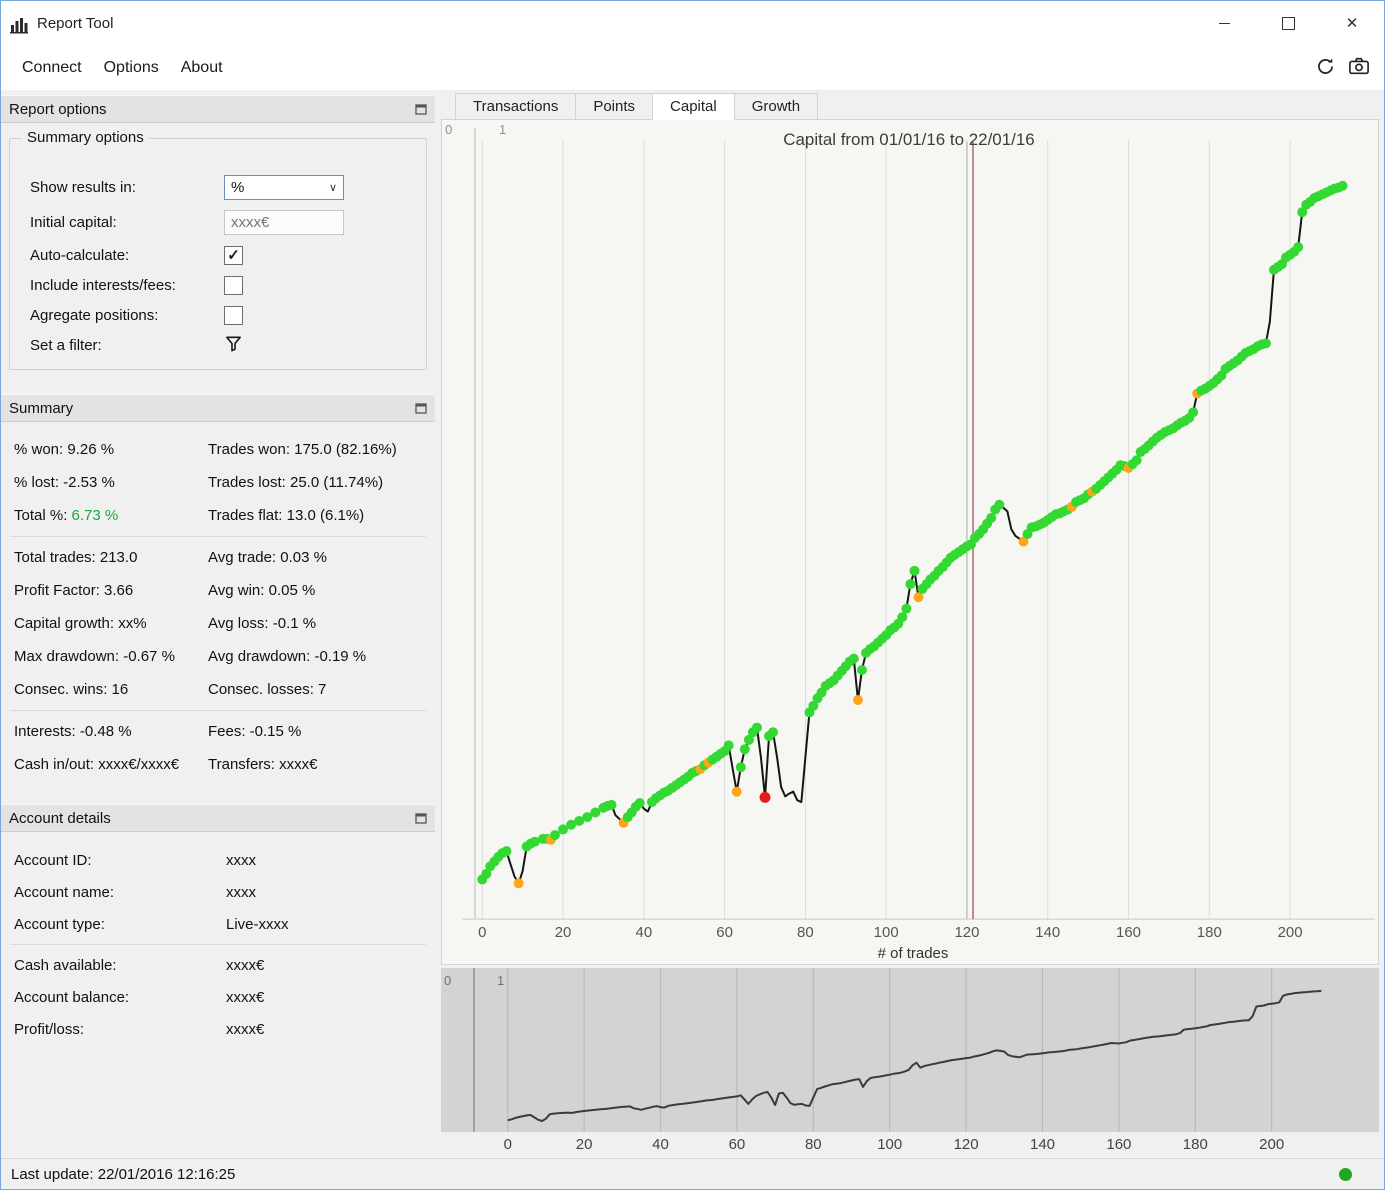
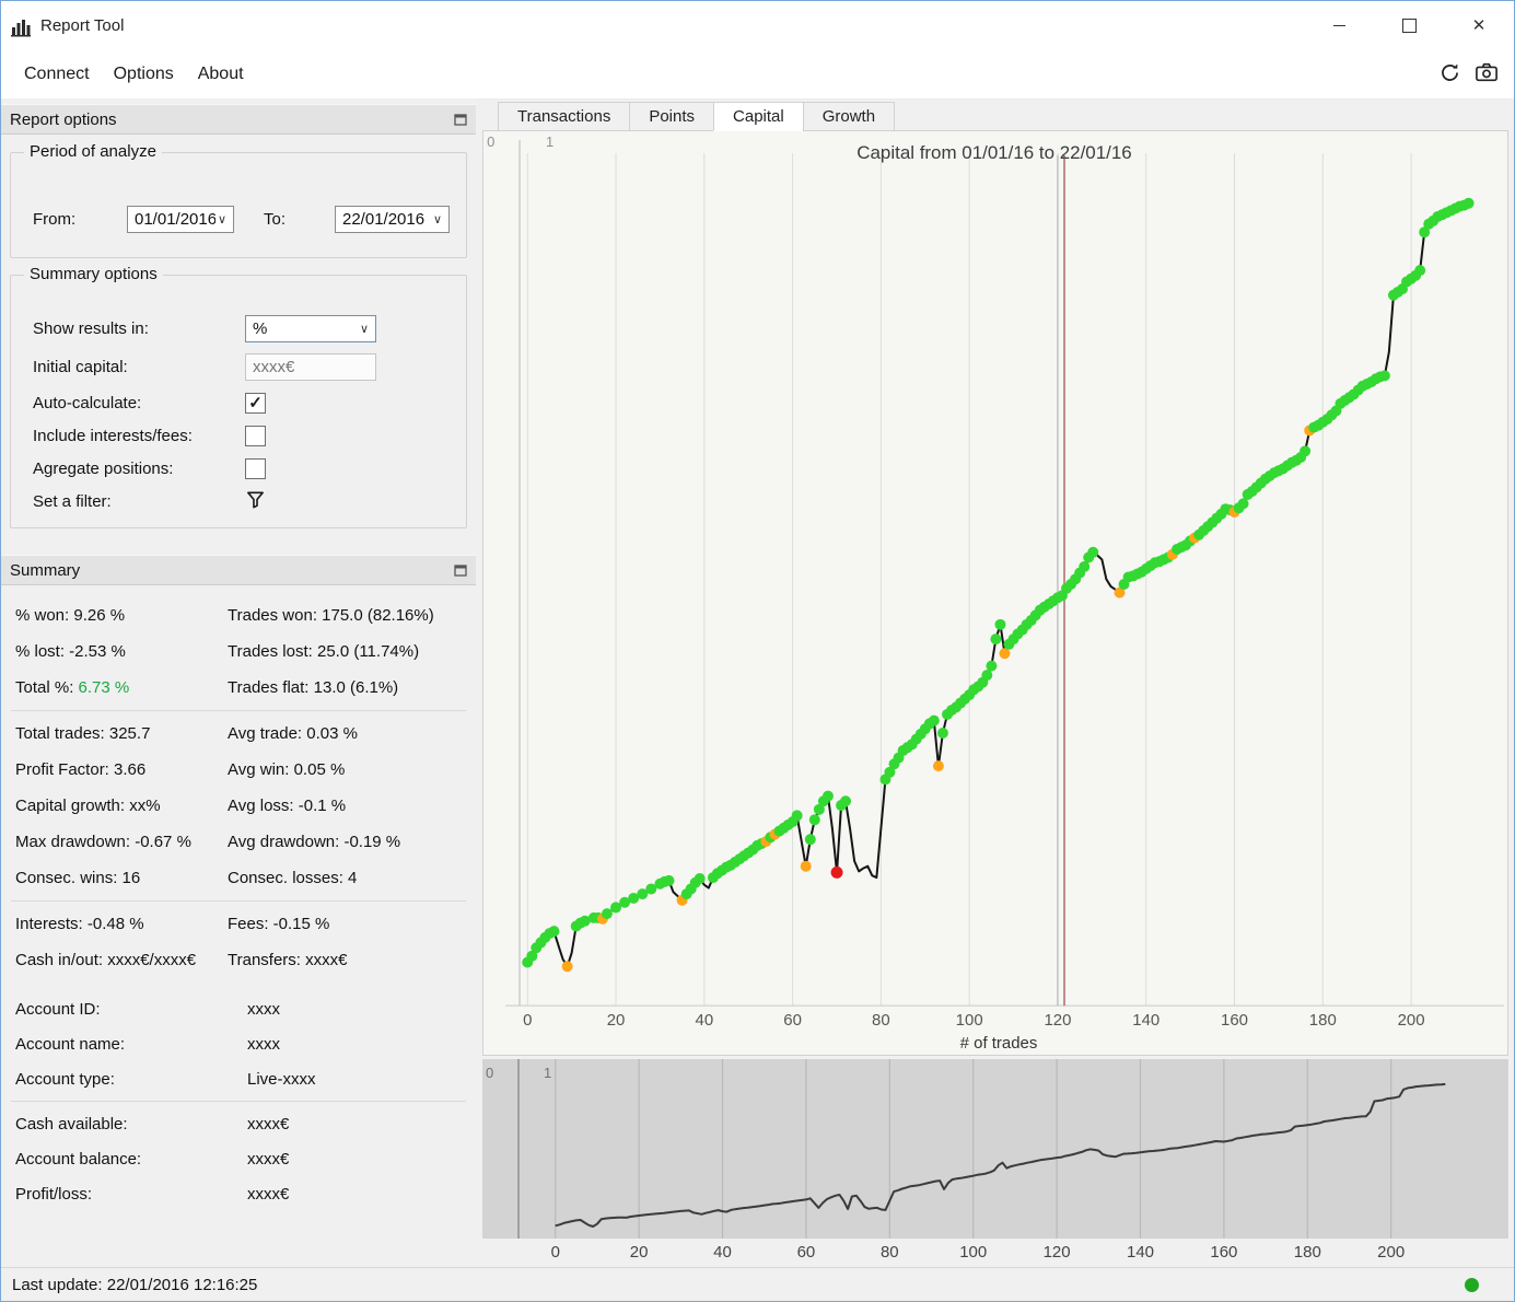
  Report Tool
  ✕
  Connect
  Options
  About
  Report options
+ Period of analyze
+ From:
+ 01/01/2016
+ To:
+ 22/01/2016
  Summary options
  Show results in:
  %
  Initial capital:
  xxxx€
  Auto-calculate:
  Include interests/fees:
  Agregate positions:
  Set a filter:
  Summary
  % won: 9.26 %
  Trades won: 175.0 (82.16%)
  % lost: -2.53 %
  Trades lost: 25.0 (11.74%)
  Total %: 6.73 %
  Trades flat: 13.0 (6.1%)
- Total trades: 213.0
+ Total trades: 325.7
  Avg trade: 0.03 %
  Profit Factor: 3.66
  Avg win: 0.05 %
  Capital growth: xx%
  Avg loss: -0.1 %
  Max drawdown: -0.67 %
  Avg drawdown: -0.19 %
  Consec. wins: 16
- Consec. losses: 7
+ Consec. losses: 4
  Interests: -0.48 %
  Fees: -0.15 %
  Cash in/out: xxxx€/xxxx€
  Transfers: xxxx€
- Account details
  Account ID:
  xxxx
  Account name:
  xxxx
  Account type:
  Live-xxxx
  Cash available:
  xxxx€
  Account balance:
  xxxx€
  Profit/loss:
  xxxx€
  Transactions
  Points
  Capital
  Growth
  Capital from 01/01/16 to 22/01/16
  0
  20
  40
  60
  80
  100
  120
  140
  160
  180
  200
  # of trades
  0
  1
  0
  20
  40
  60
  80
  100
  120
  140
  160
  180
  200
  0
  1
  Last update: 22/01/2016 12:16:25
